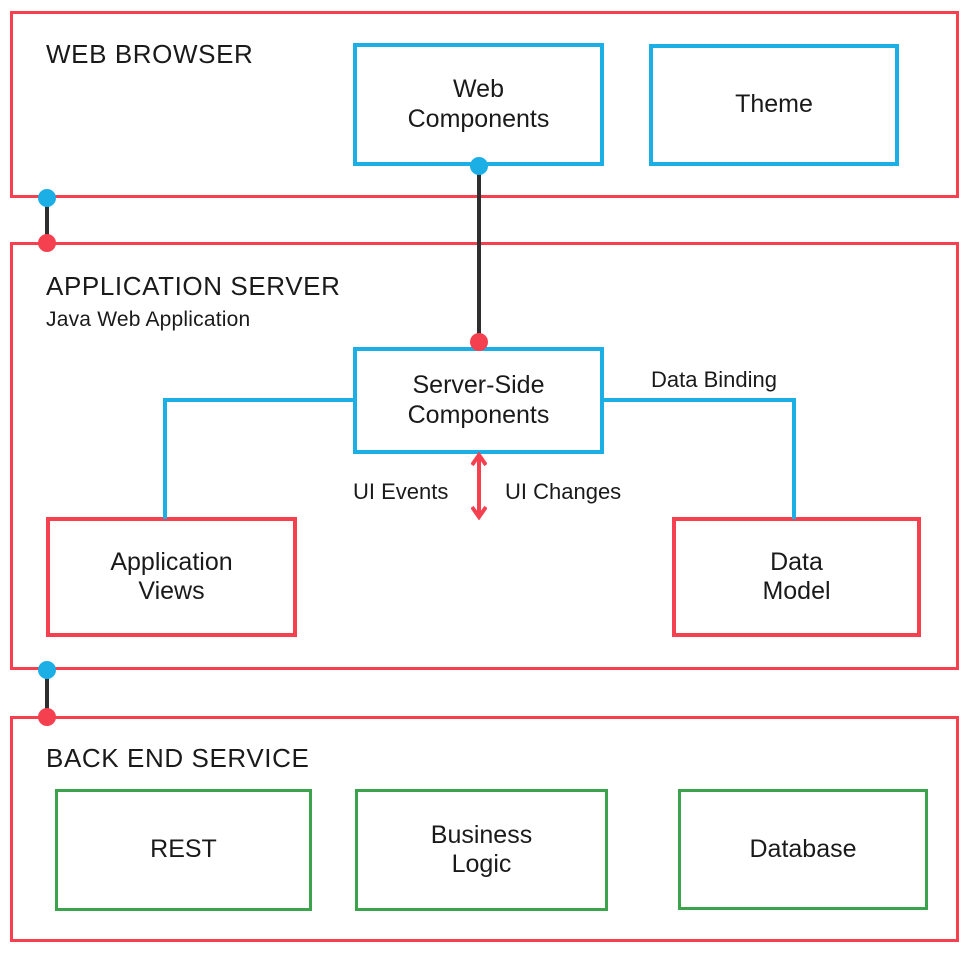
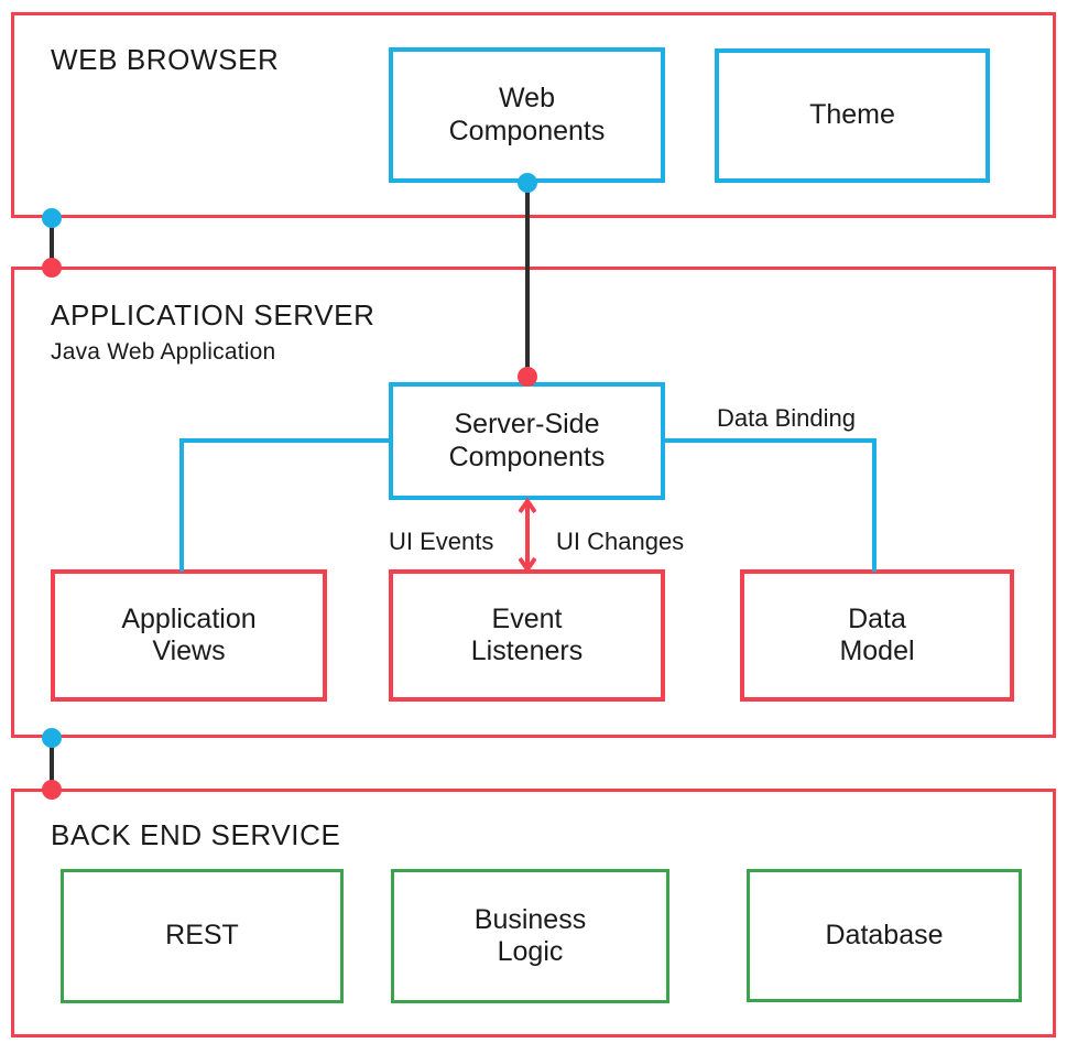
  WEB BROWSER
  Web
  Components
  Theme
  APPLICATION SERVER
  Java Web Application
  Server-Side
  Components
  Application
  Views
+ Event
+ Listeners
  Data
  Model
  BACK END SERVICE
  REST
  Business
  Logic
  Database
  Data Binding
  UI Events
  UI Changes
